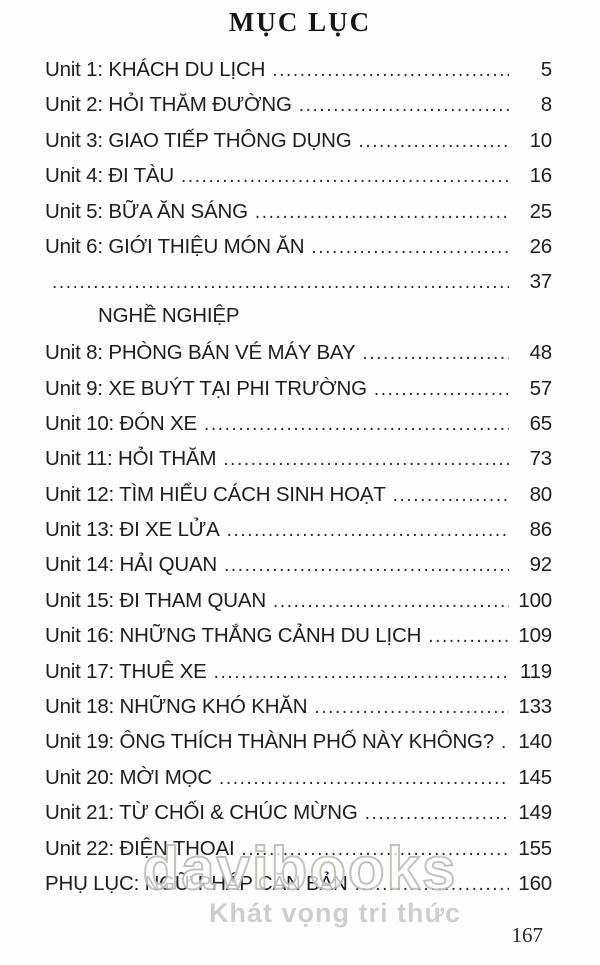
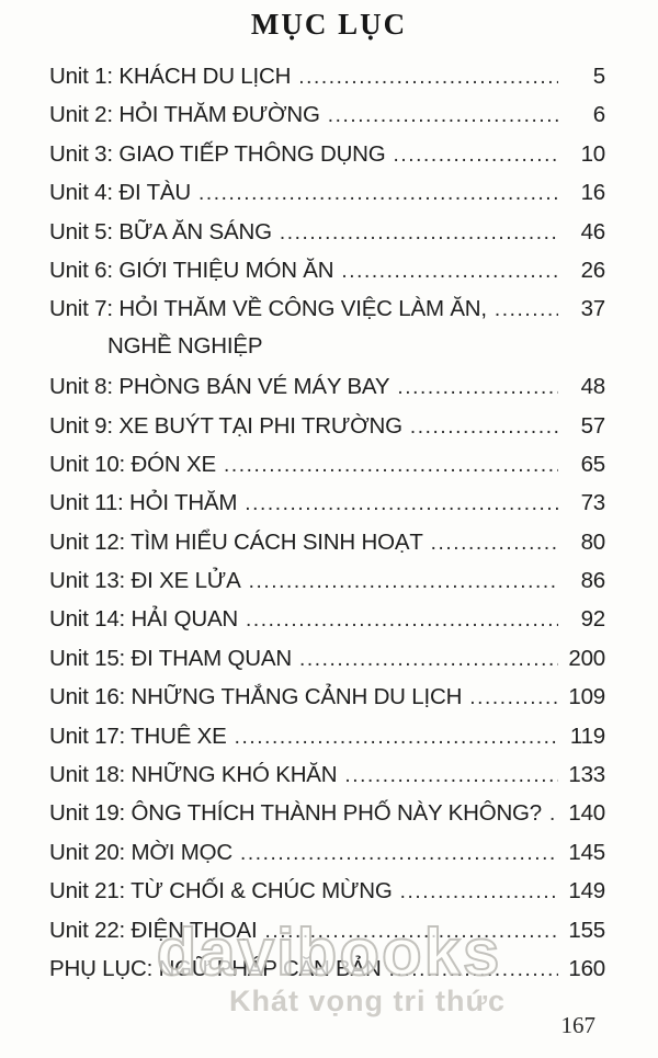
  MỤC LỤC
  Unit 1: KHÁCH DU LỊCH
  5
  Unit 2: HỎI THĂM ĐƯỜNG
- 8
+ 6
  Unit 3: GIAO TIẾP THÔNG DỤNG
  10
  Unit 4: ĐI TÀU
  16
  Unit 5: BỮA ĂN SÁNG
- 25
+ 46
  Unit 6: GIỚI THIỆU MÓN ĂN
  26
+ Unit 7: HỎI THĂM VỀ CÔNG VIỆC LÀM ĂN,
  37
  NGHỀ NGHIỆP
  Unit 8: PHÒNG BÁN VÉ MÁY BAY
  48
  Unit 9: XE BUÝT TẠI PHI TRƯỜNG
  57
  Unit 10: ĐÓN XE
  65
  Unit 11: HỎI THĂM
  73
  Unit 12: TÌM HIỂU CÁCH SINH HOẠT
  80
  Unit 13: ĐI XE LỬA
  86
  Unit 14: HẢI QUAN
  92
  Unit 15: ĐI THAM QUAN
- 100
+ 200
  Unit 16: NHỮNG THẮNG CẢNH DU LỊCH
  109
  Unit 17: THUÊ XE
  119
  Unit 18: NHỮNG KHÓ KHĂN
  133
  Unit 19: ÔNG THÍCH THÀNH PHỐ NÀY KHÔNG?
  140
  Unit 20: MỜI MỌC
  145
  Unit 21: TỪ CHỐI & CHÚC MỪNG
  149
  Unit 22: ĐIỆN THOẠI
  155
  PHỤ LỤC: NGỮ PHÁP CĂN BẢN
  160
  davibooks
  Khát vọng tri thức
  167
